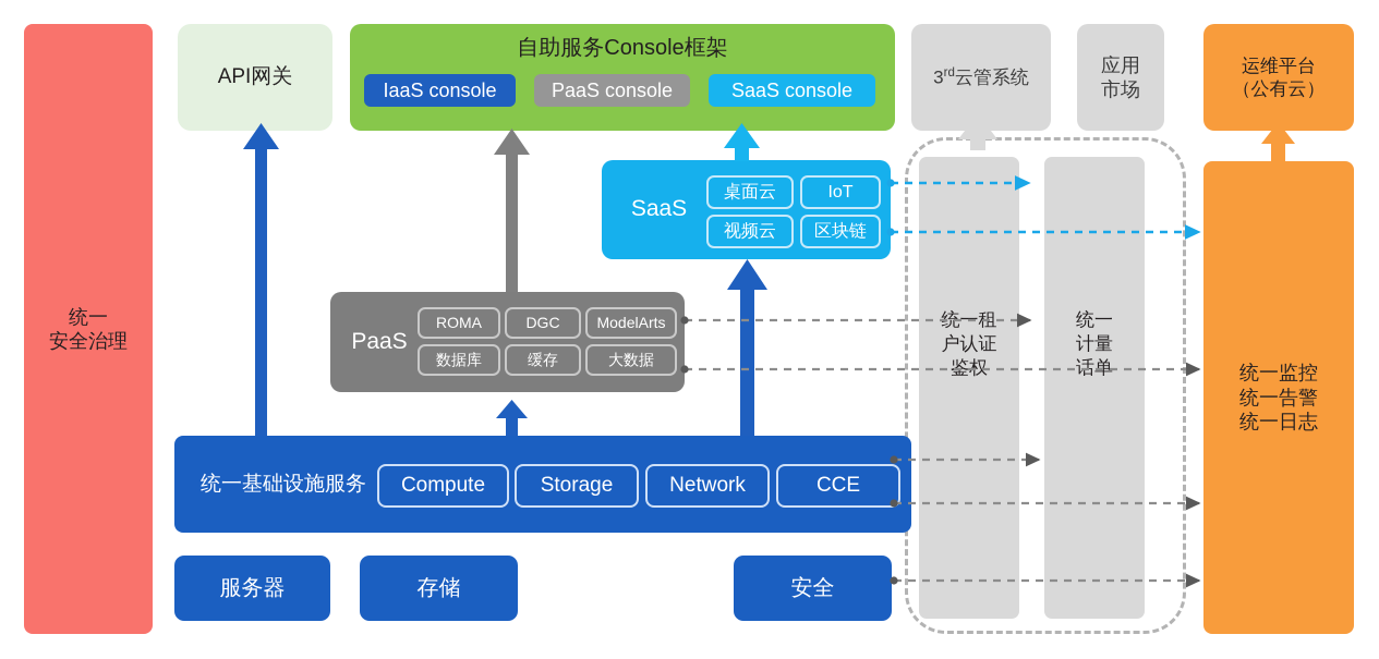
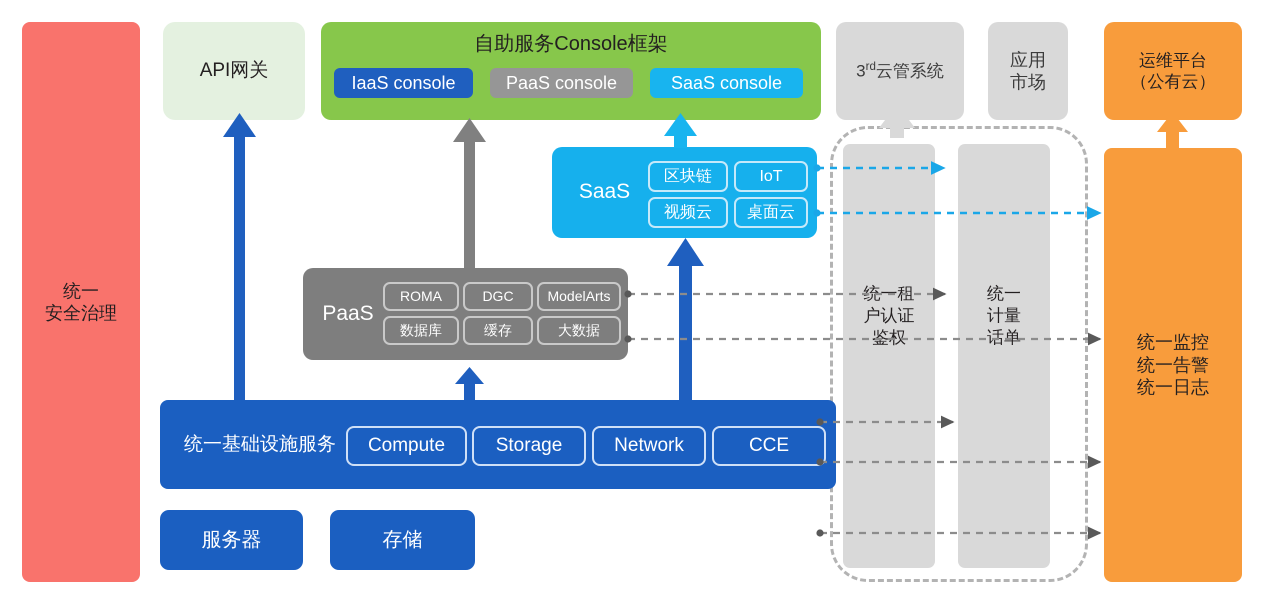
  统一
  安全治理
  API网关
  自助服务Console框架
  IaaS console
  PaaS console
  SaaS console
  3rd云管系统
  应用
  市场
  运维平台
  （公有云）
  统一监控
  统一告警
  统一日志
  SaaS
- 桌面云
+ 区块链
  IoT
  视频云
- 区块链
+ 桌面云
  PaaS
  ROMA
  DGC
  ModelArts
  数据库
  缓存
  大数据
  户认证
  鉴权
  统一
  计量
  话单
  统一基础设施服务
  Compute
  Storage
  Network
  CCE
  服务器
  存储
- 安全
